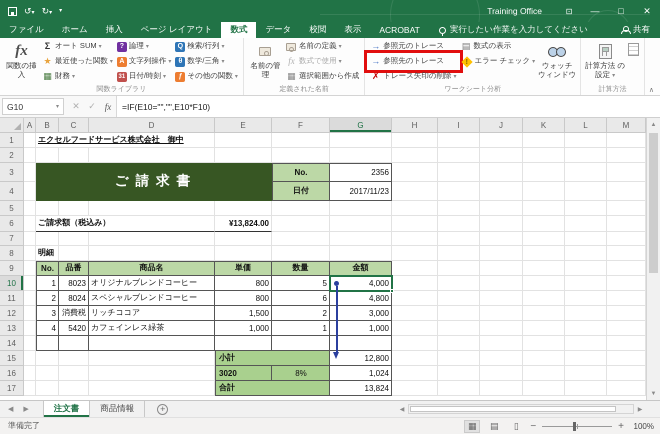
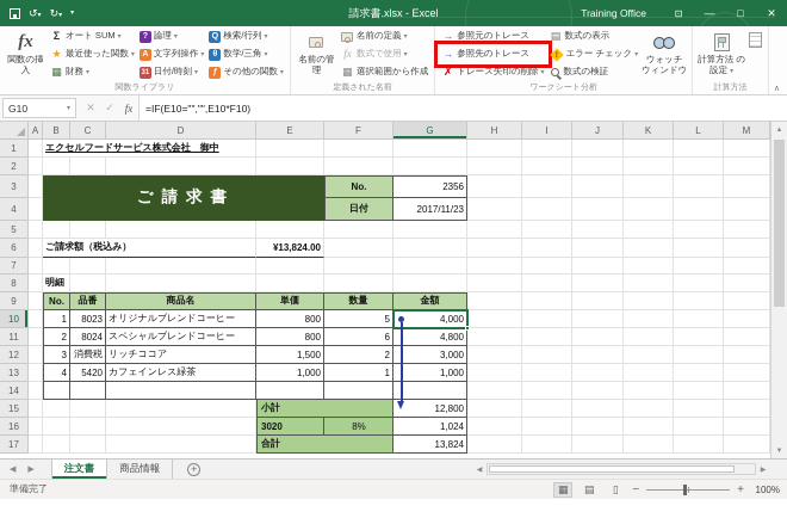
+ 請求書.xlsx - Excel
  Training Office
  ⊡
  —
  □
  ✕
- ファイル
- ホーム
- 挿入
- ページ レイアウト
- 数式
- データ
- 校閲
- 表示
- ACROBAT
- 実行したい作業を入力してください
- 共有
  fx
  関数の挿入
  Σ
  オート SUM
  ★
  最近使った関数
  ▦
  財務
  論理
  文字列操作
  日付/時刻
  検索/行列
  数学/三角
  その他の関数
  名前の管理
  名前の定義
  fx
  数式で使用
  ▦
  選択範囲から作成
  →
  参照元のトレース
  →
  参照先のトレース
  ✗
  トレース矢印の削除
  ▤
  数式の表示
  エラー チェック
+ 数式の検証
  ウォッチ ウィンドウ
  計算方法 の設定
  G10
  ✕
  ✓
  fx
  =IF(E10="","",E10*F10)
  	A	B	C	D	E	F	G	H	I	J	K	L	M
  1		エクセルフードサービス株式会社 御中
  2
  3		ご請求書	No.	2356
  4		日付	2017/11/23
  5
  6		ご請求額（税込み）	¥13,824.00
  7
  8		明細
  9		No.	品番	商品名	単価	数量	金額
  10		1	8023	オリジナルブレンドコーヒー	800	5	4,000
  11		2	8024	スペシャルブレンドコーヒー	800	6	4,800
  12		3	消費税	リッチココア	1,500	2	3,000
  13		4	5420	カフェインレス緑茶	1,000	1	1,000
  14
  15					小計	12,800
  16					3020	8%	1,024
  17					合計	13,824
  注文書
  商品情報
  +
  準備完了
  ▦
  ▤
  ▯
  −
  +
  100%
